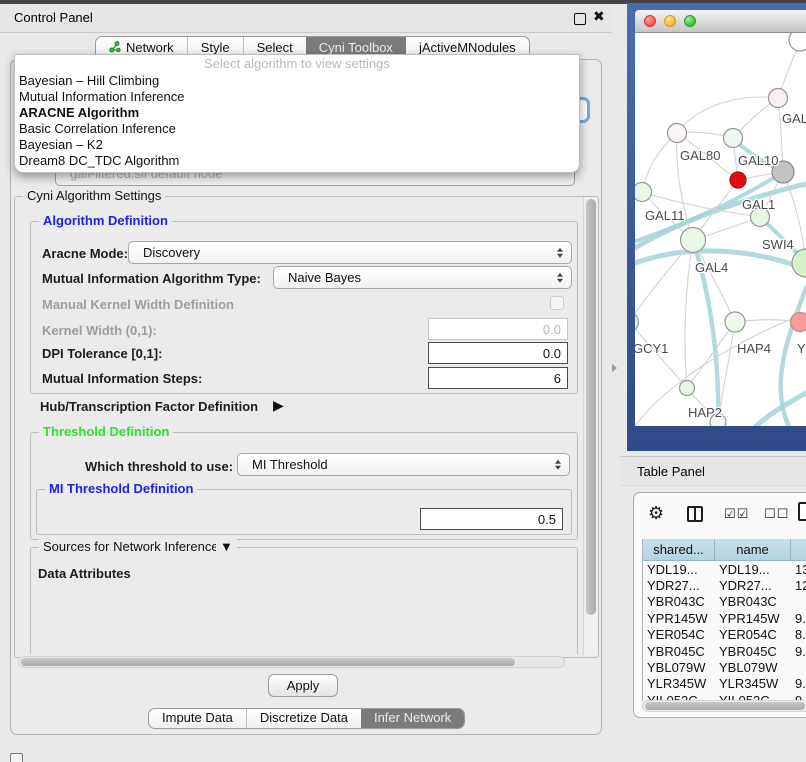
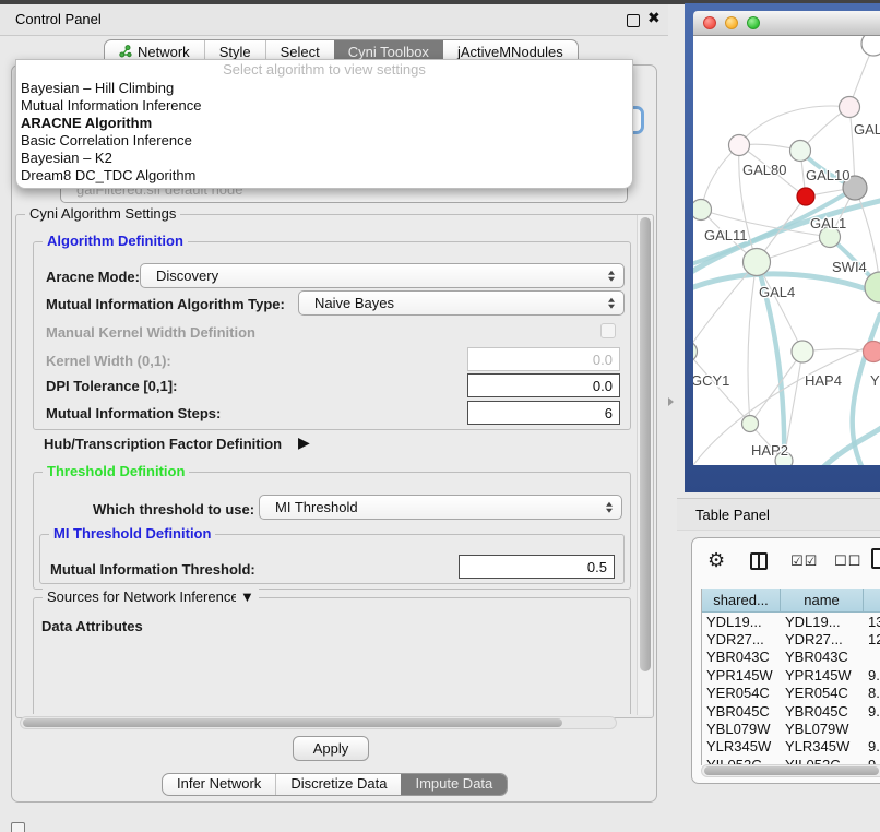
  Control Panel
  ✖
  Network
  Style
  Select
  Cyni Toolbox
  jActiveMNodules
  galFiltered.sif default node
  Select algorithm to view settings
  Bayesian – Hill Climbing
  Mutual Information Inference
  ARACNE Algorithm
  Basic Correlation Inference
  Bayesian – K2
  Dream8 DC_TDC Algorithm
  Cyni Algorithm Settings
  Algorithm Definition
  Aracne Mode:
  Discovery
  Mutual Information Algorithm Type:
  Naive Bayes
  Manual Kernel Width Definition
  Kernel Width (0,1):
  0.0
  DPI Tolerance [0,1]:
  0.0
  Mutual Information Steps:
  6
  Hub/Transcription Factor Definition
  ▶
  Threshold Definition
  Which threshold to use:
  MI Threshold
  MI Threshold Definition
+ Mutual Information Threshold:
  0.5
  Sources for Network Inference
  ▼
  Data Attributes
  Apply
- Impute Data
+ Infer Network
  Discretize Data
- Infer Network
+ Impute Data
  GAL
  GAL80
  GAL10
  GAL1
  GAL11
  SWI4
  GAL4
  GCY1
  HAP4
  Y
  HAP2
  Table Panel
  ⚙
  ☑☑
  ☐☐
  shared...
  name
  YDL19...
  YDL19...
  YDR27...
  YDR27...
  YBR043C
  YBR043C
  YPR145W
  YPR145W
  9.
  YER054C
  YER054C
  8.
  YBR045C
  YBR045C
  9.
  YBL079W
  YBL079W
  YLR345W
  YLR345W
  9.
